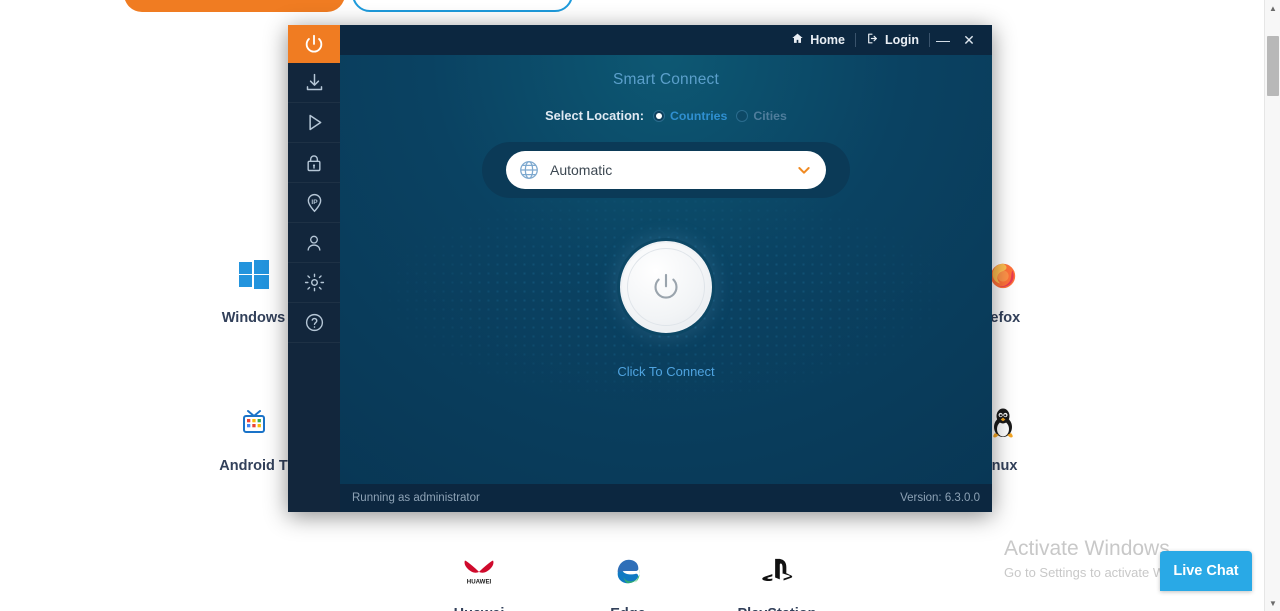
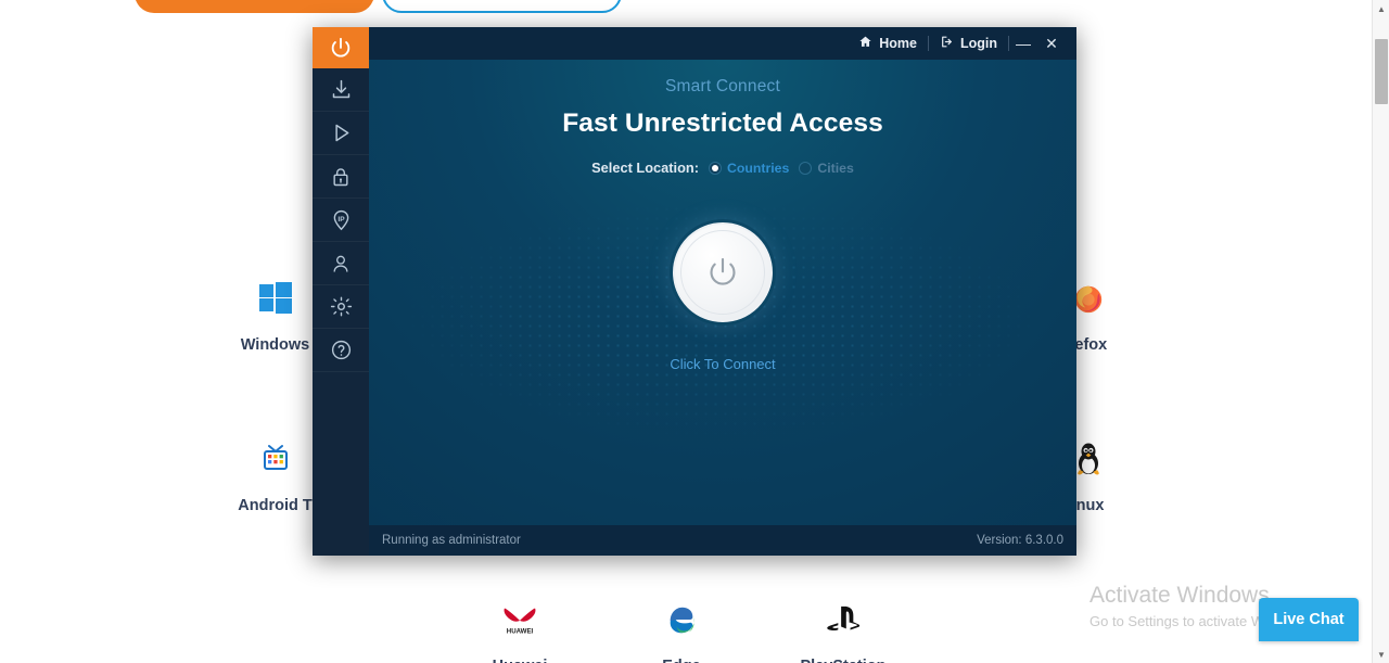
  Windows
  efox
  Android T
  nux
  Activate Windows
  Go to Settings to activate W
  Live Chat
  ▲
  ▼
  Home
  Login
  —
  ✕
  Smart Connect
+ Fast Unrestricted Access
  Select Location:
  Countries
  Cities
- Automatic
  Click To Connect
  Running as administrator
  Version: 6.3.0.0
